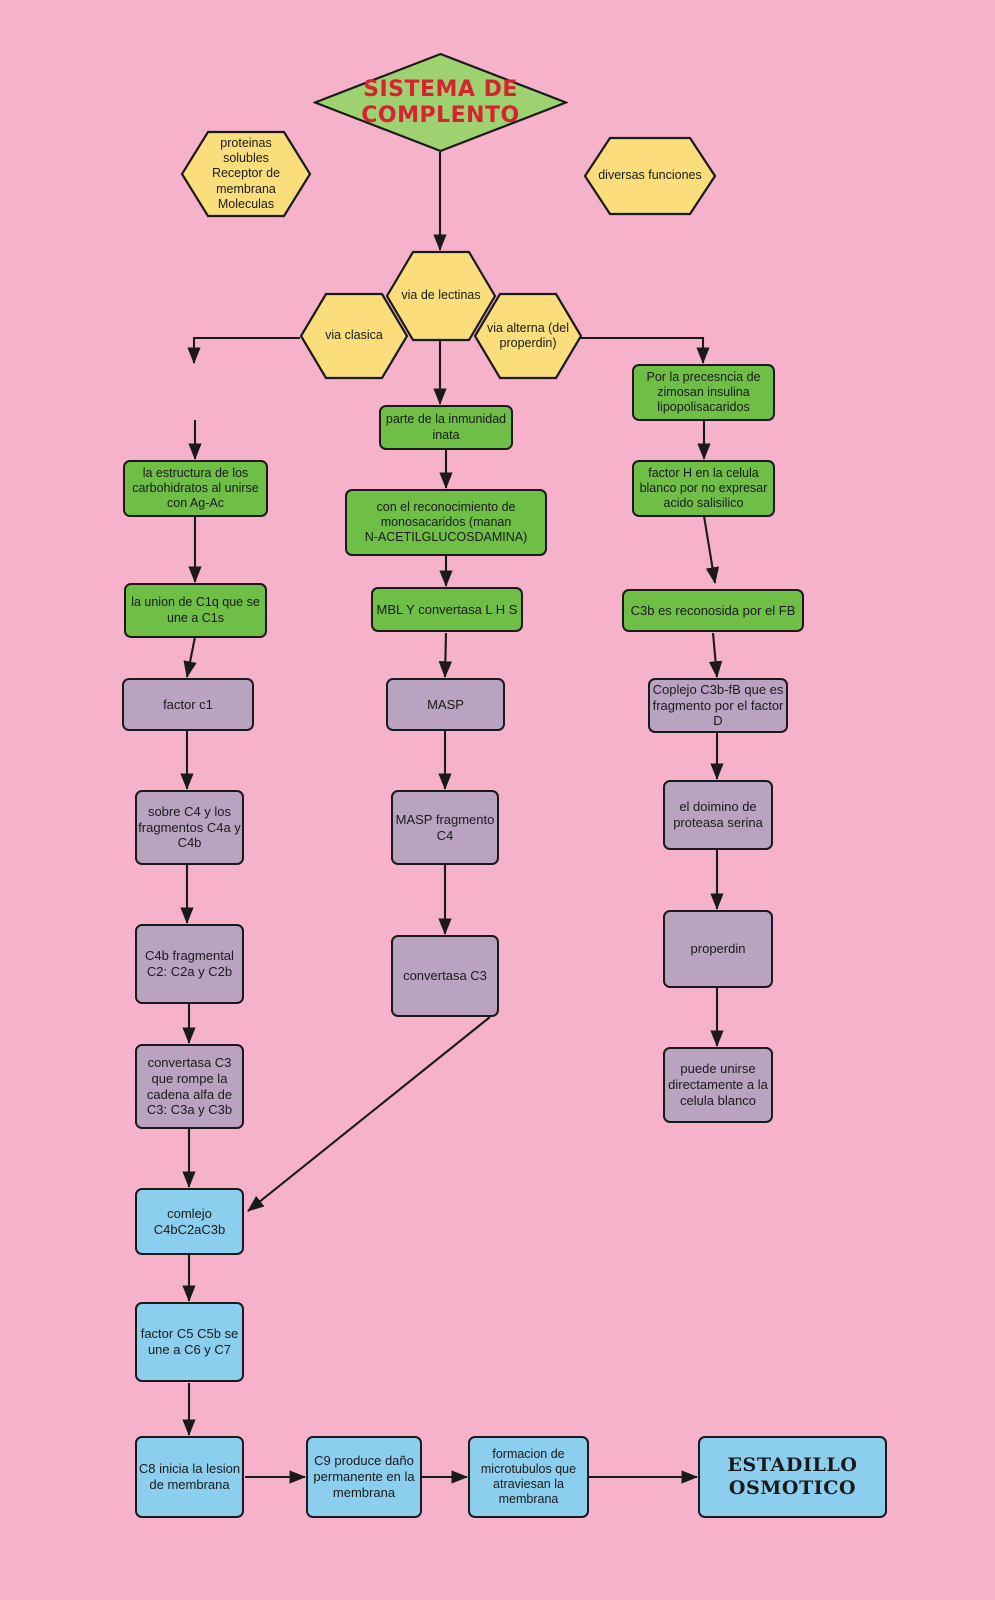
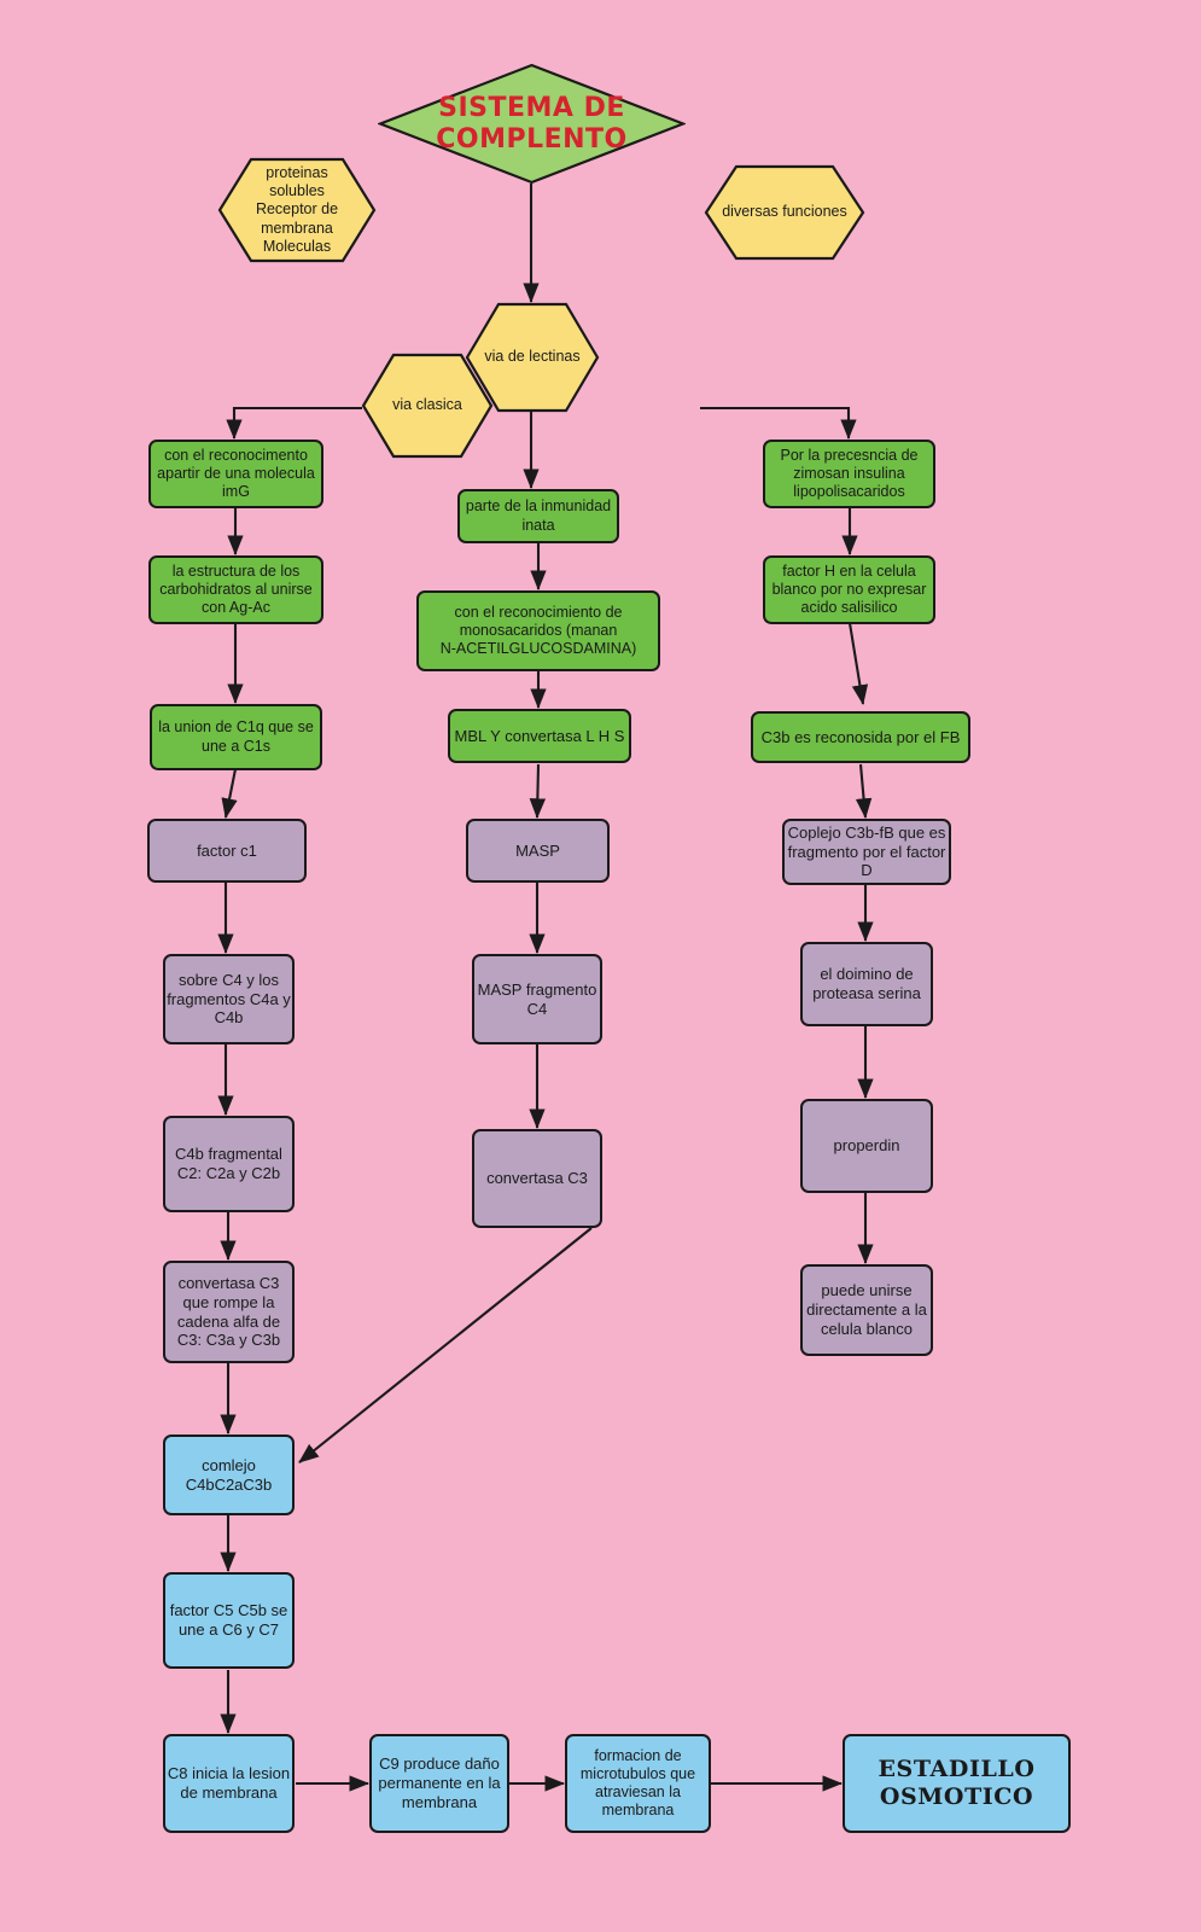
  SISTEMA DE
  COMPLENTO
  proteinas
  solubles
  Receptor de
  membrana
  Moleculas
  diversas funciones
  via clasica
- via alterna (del
- properdin)
  via de lectinas
+ con el reconocimento
+ apartir de una molecula
+ imG
  la estructura de los
  carbohidratos al unirse
  con Ag-Ac
  la union de C1q que se
  une a C1s
  factor c1
  sobre C4 y los
  fragmentos C4a y
  C4b
  C4b fragmental
  C2: C2a y C2b
  convertasa C3
  que rompe la
  cadena alfa de
  C3: C3a y C3b
  parte de la inmunidad
  inata
  con el reconocimiento de
  monosacaridos (manan
  N-ACETILGLUCOSDAMINA)
  MBL Y convertasa L H S
  MASP
  MASP fragmento
  C4
  convertasa C3
  Por la precesncia de
  zimosan insulina
  lipopolisacaridos
  factor H en la celula
  blanco por no expresar
  acido salisilico
  C3b es reconosida por el FB
  Coplejo C3b-fB que es
  fragmento por el factor
  D
  el doimino de
  proteasa serina
  properdin
  puede unirse
  directamente a la
  celula blanco
  comlejo
  C4bC2aC3b
  factor C5 C5b se
  une a C6 y C7
  C8 inicia la lesion
  de membrana
  C9 produce daño
  permanente en la
  membrana
  formacion de
  microtubulos que
  atraviesan la
  membrana
  ESTADILLO OSMOTICO
